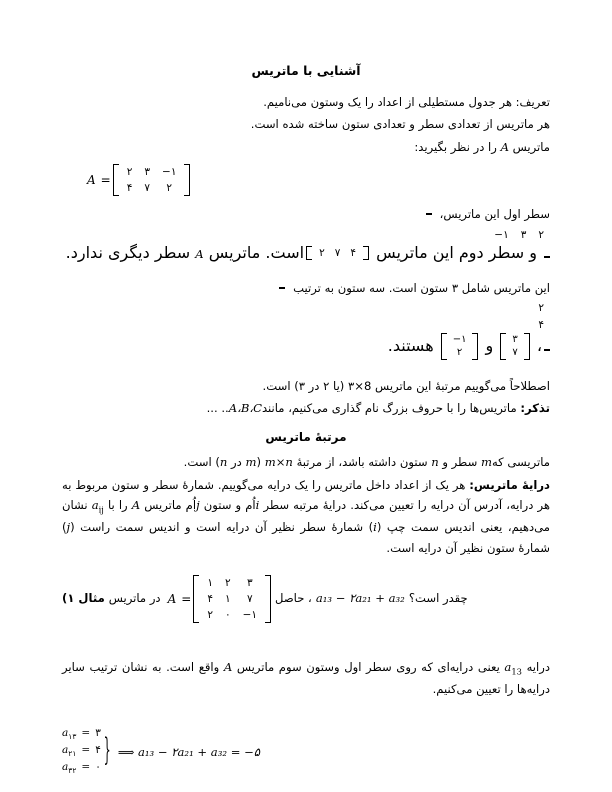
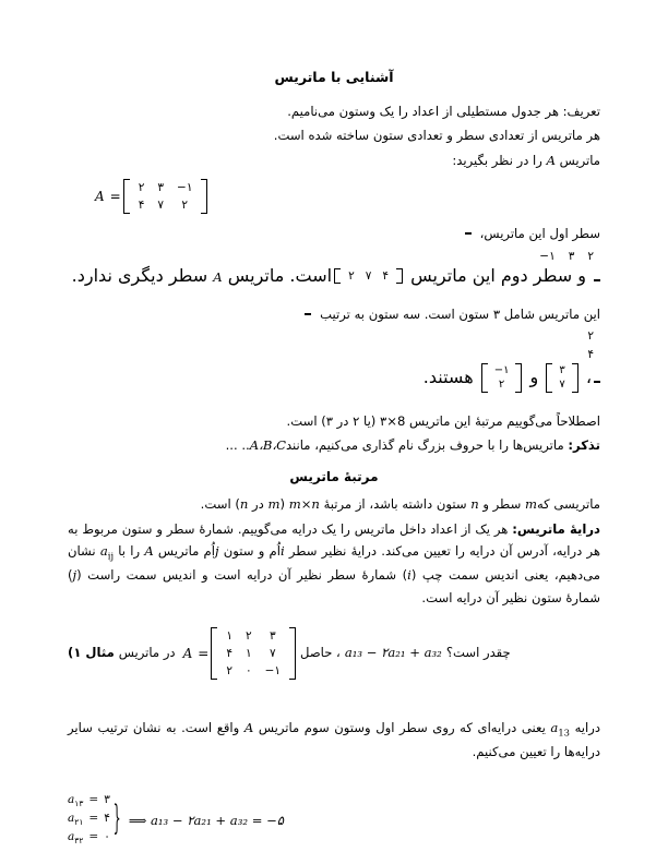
  آشنایی با ماتریس
  تعریف: هر جدول مستطیلی از اعداد را یک وستون می‌نامیم.
  هر ماتریس از تعدادی سطر و تعدادی ستون ساخته شده است.
  ماتریس A را در نظر بگیرید:
  A
  =
  ۲	۳	−۱
  ۴	۷	۲
  سطر اول این ماتریس،
  −۱	۳	۲
  و سطر دوم این ماتریس
  ۲	۷	۴
  است. ماتریس A سطر دیگری ندارد.
  این ماتریس شامل ۳ ستون است. سه ستون به ترتیب
  ۲
  ۴
  ،
  ۳
  ۷
  و
  −۱
  ۲
  هستند.
  اصطلاحاً می‌گوییم مرتبهٔ این ماتریس 8×۳ (یا ۲ در ۳) است.
  تذکر: ماتریس‌ها را با حروف بزرگ نام گذاری می‌کنیم، مانندA،B،C.. ...
  مرتبهٔ ماتریس
  ماتریسی کهm سطر و n ستون داشته باشد، از مرتبهٔ m×n (m در n) است.
- درایهٔ ماتریس: هر یک از اعداد داخل ماتریس را یک درایه می‌گوییم. شمارهٔ سطر و ستون مربوط به هر درایه، آدرس آن درایه را تعیین می‌کند. درایهٔ مرتبه سطر iاُم و ستون jاُم ماتریس A را با aij نشان می‌دهیم، یعنی اندیس سمت چپ (i) شمارهٔ سطر نظیر آن درایه است و اندیس سمت راست (j) شمارهٔ ستون نظیر آن درایه است.
+ درایهٔ ماتریس: هر یک از اعداد داخل ماتریس را یک درایه می‌گوییم. شمارهٔ سطر و ستون مربوط به هر درایه، آدرس آن درایه را تعیین می‌کند. درایهٔ نظیر سطر iاُم و ستون jاُم ماتریس A را با aij نشان می‌دهیم، یعنی اندیس سمت چپ (i) شمارهٔ سطر نظیر آن درایه است و اندیس سمت راست (j) شمارهٔ ستون نظیر آن درایه است.
  مثال ۱)
  در ماتریس
  A
  =
  ۱	۲	۳
  ۴	۱	۷
  ۲	۰	−۱
  ، حاصل
  a₁₃ − ۲a₂₁ + a₃₂
  چقدر است؟
  درایه a13 یعنی درایه‌ای که روی سطر اول وستون سوم ماتریس A واقع است. به نشان ترتیب سایر درایه‌ها را تعیین می‌کنیم.
  a۱۳ = ۳
  a۲۱ = ۴
  a۳۲ = ۰
  ⟹ a₁₃ − ۲a₂₁ + a₃₂ = −۵
